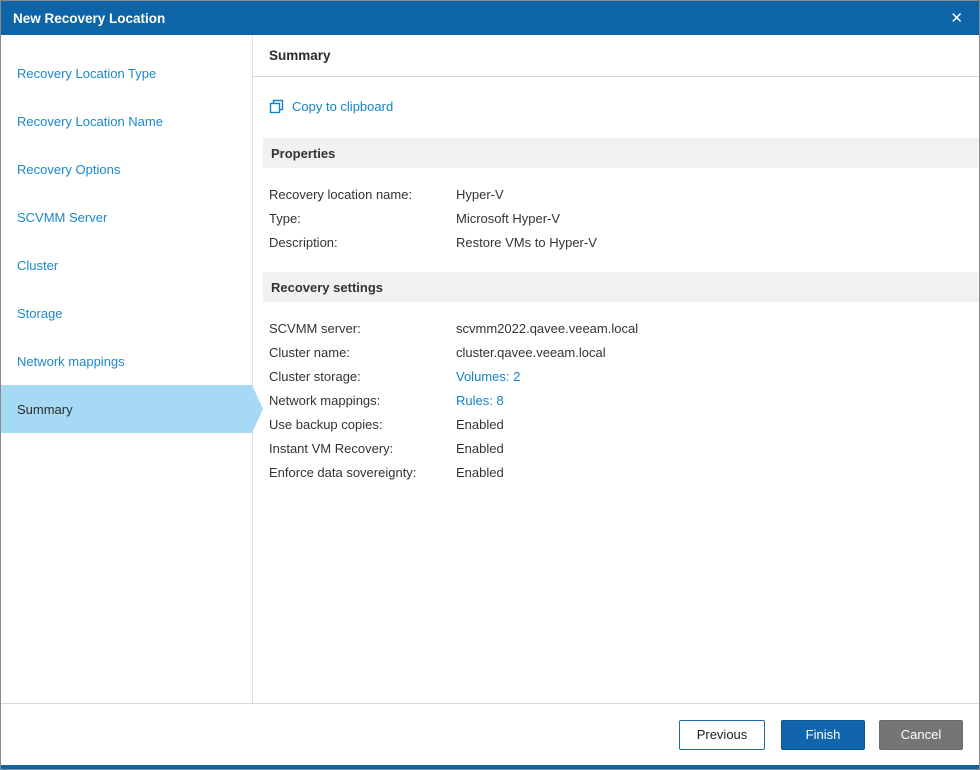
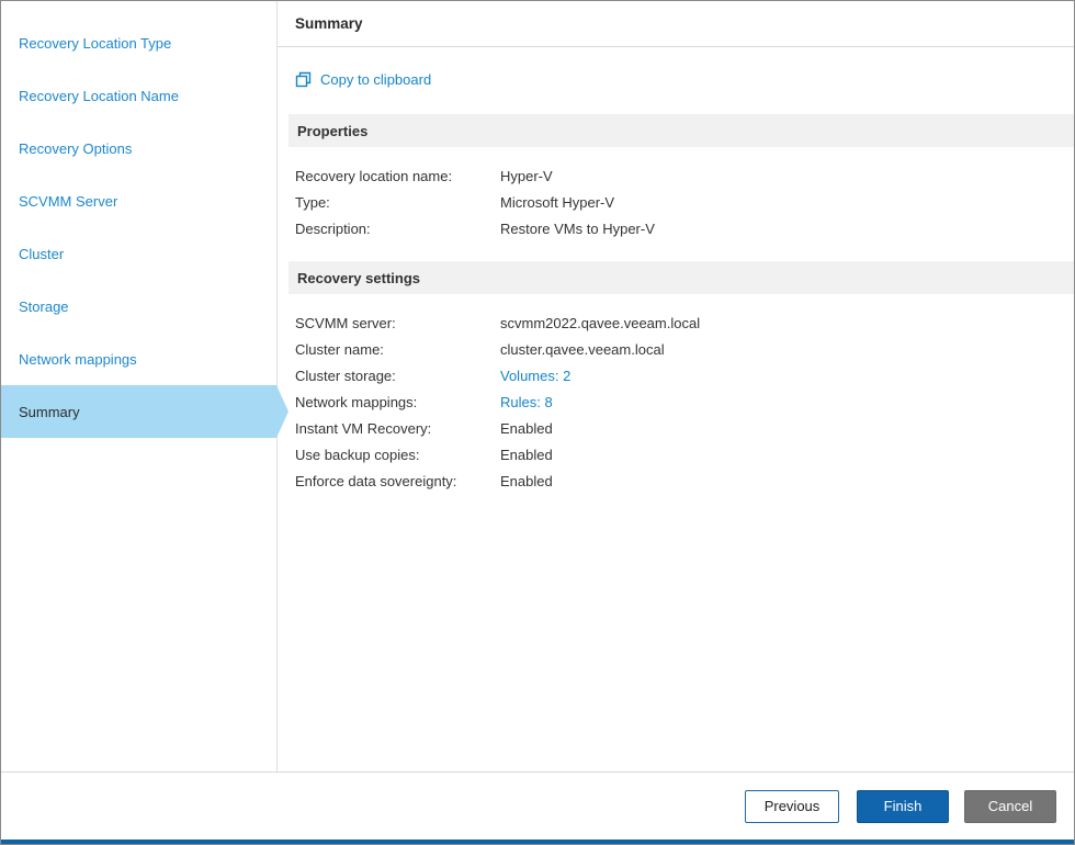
- New Recovery Location
- ✕
  Recovery Location Type
  Recovery Location Name
  Recovery Options
  SCVMM Server
  Cluster
  Storage
  Network mappings
  Summary
  Summary
  Copy to clipboard
  Properties
  Recovery location name:
  Hyper-V
  Type:
  Microsoft Hyper-V
  Description:
  Restore VMs to Hyper-V
  Recovery settings
  SCVMM server:
  scvmm2022.qavee.veeam.local
  Cluster name:
  cluster.qavee.veeam.local
  Cluster storage:
  Volumes: 2
  Network mappings:
  Rules: 8
- Use backup copies:
+ Instant VM Recovery:
  Enabled
- Instant VM Recovery:
+ Use backup copies:
  Enabled
  Enforce data sovereignty:
  Enabled
  Previous
  Finish
  Cancel
